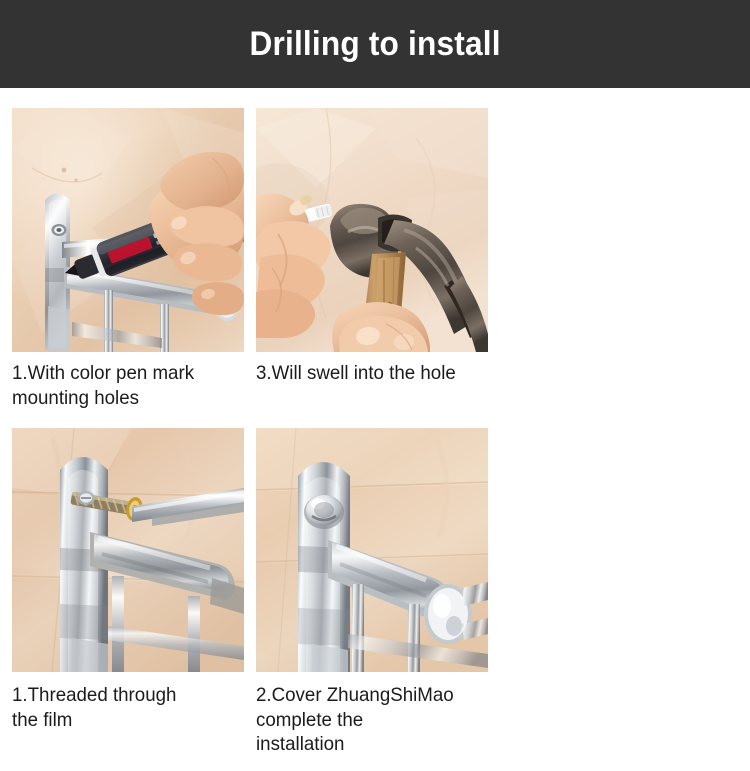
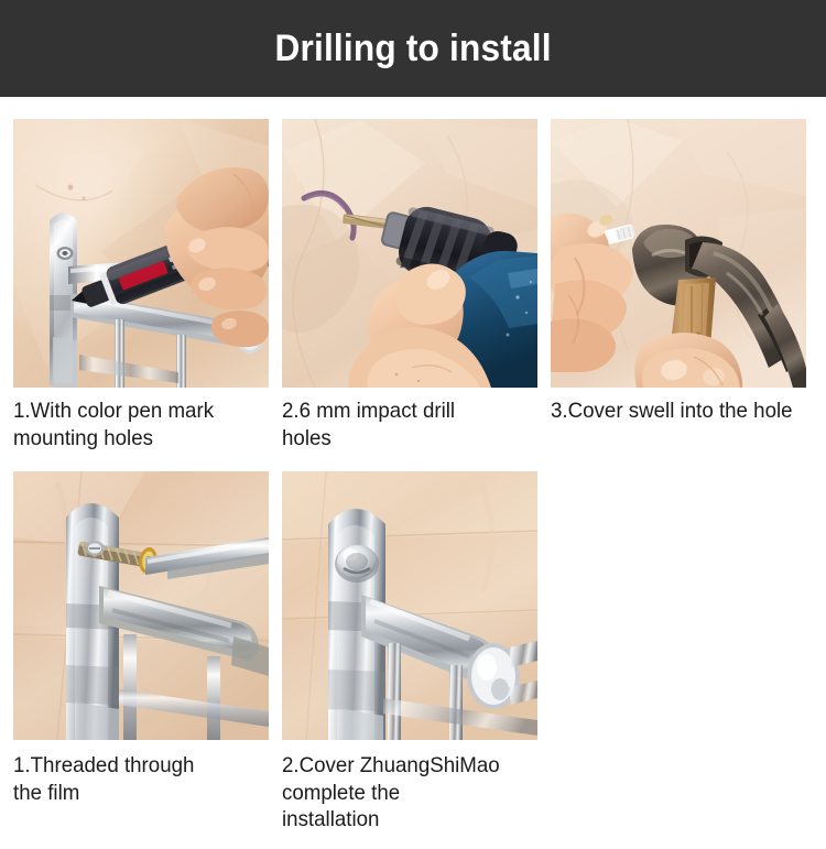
  Drilling to install
  1.With color pen mark
  mounting holes
+ 2.6 mm impact drill
+ holes
- 3.Will swell into the hole
+ 3.Cover swell into the hole
  1.Threaded through
  the film
  2.Cover ZhuangShiMao
  complete the
  installation
